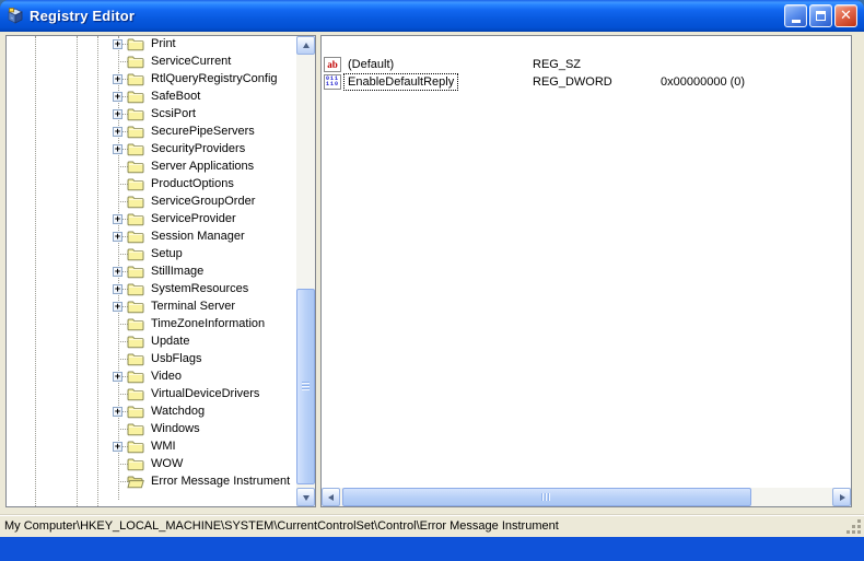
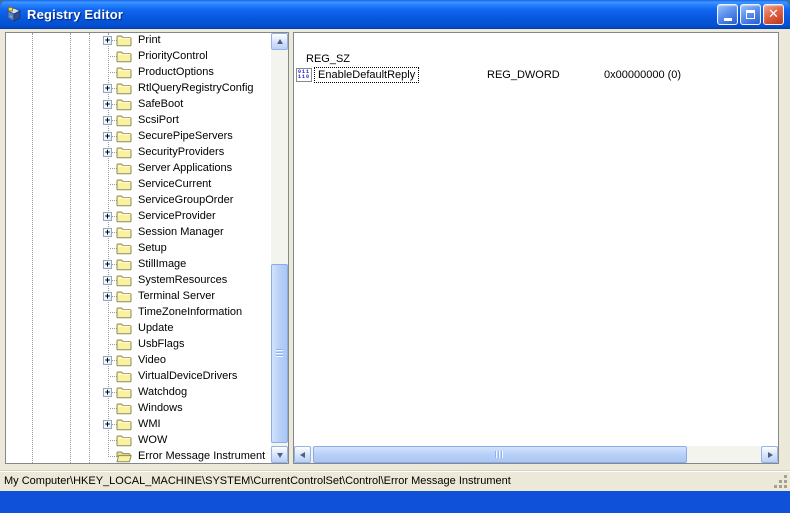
  Registry Editor
  ✕
  +
  Print
+ PriorityControl
- ServiceCurrent
+ ProductOptions
  +
  RtlQueryRegistryConfig
  +
  SafeBoot
  +
  ScsiPort
  +
  SecurePipeServers
  +
  SecurityProviders
  Server Applications
- ProductOptions
+ ServiceCurrent
  ServiceGroupOrder
  +
  ServiceProvider
  +
  Session Manager
  Setup
  +
  StillImage
  +
  SystemResources
  +
  Terminal Server
  TimeZoneInformation
  Update
  UsbFlags
  +
  Video
  VirtualDeviceDrivers
  +
  Watchdog
  Windows
  +
  WMI
  WOW
  Error Message Instrument
- ab
- (Default)
  REG_SZ
  EnableDefaultReply
  REG_DWORD
  0x00000000 (0)
  My Computer\HKEY_LOCAL_MACHINE\SYSTEM\CurrentControlSet\Control\Error Message Instrument
